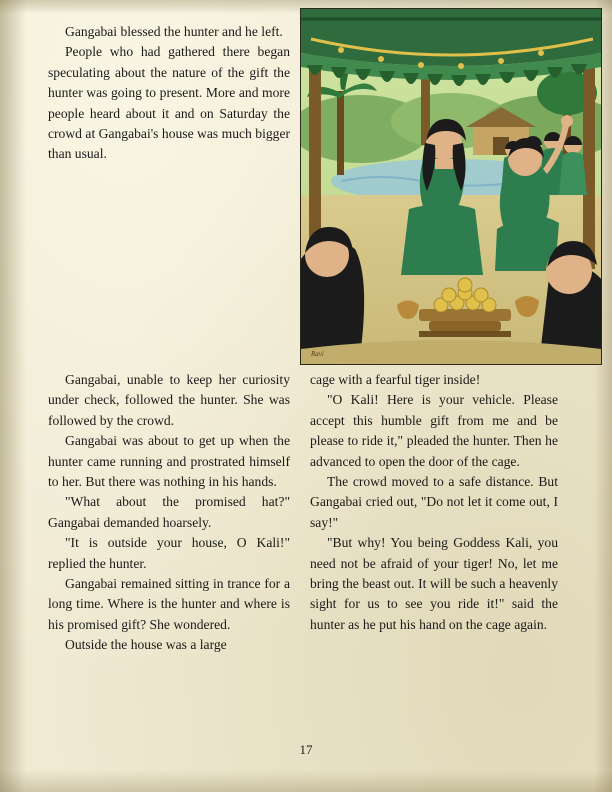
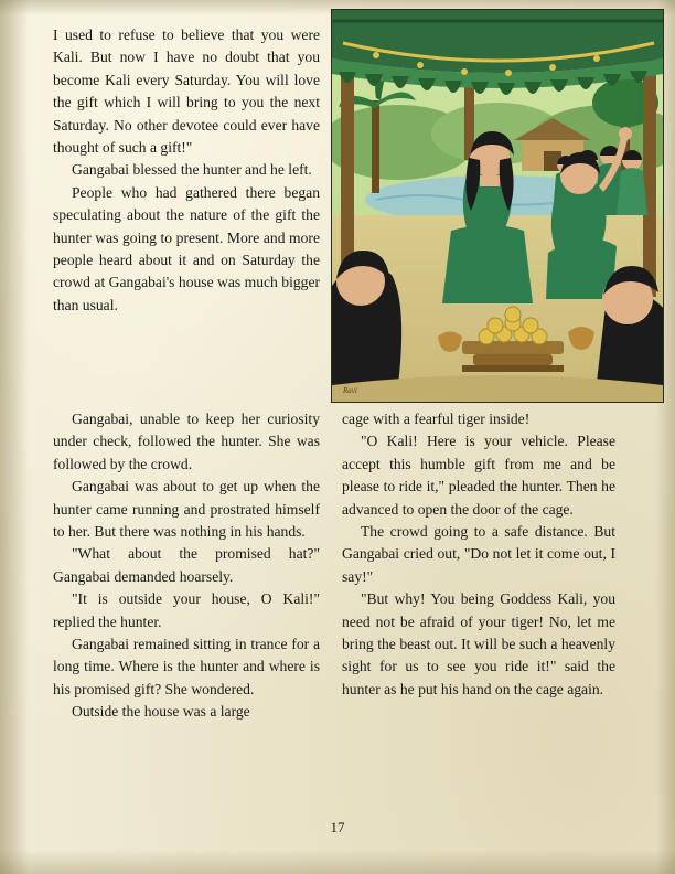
  Ravi
+ I used to refuse to believe that you were Kali. But now I have no doubt that you become Kali every Saturday. You will love the gift which I will bring to you the next Saturday. No other devotee could ever have thought of such a gift!"
  Gangabai blessed the hunter and he left.
  People who had gathered there began speculating about the nature of the gift the hunter was going to present. More and more people heard about it and on Saturday the crowd at Gangabai's house was much bigger than usual.
  Gangabai, unable to keep her curiosity under check, followed the hunter. She was followed by the crowd.
  Gangabai was about to get up when the hunter came running and prostrated himself to her. But there was nothing in his hands.
  "What about the promised hat?" Gangabai demanded hoarsely.
  "It is outside your house, O Kali!" replied the hunter.
  Gangabai remained sitting in trance for a long time. Where is the hunter and where is his promised gift? She wondered.
  Outside the house was a large
  cage with a fearful tiger inside!
  "O Kali! Here is your vehicle. Please accept this humble gift from me and be please to ride it," pleaded the hunter. Then he advanced to open the door of the cage.
- The crowd moved to a safe distance. But Gangabai cried out, "Do not let it come out, I say!"
+ The crowd going to a safe distance. But Gangabai cried out, "Do not let it come out, I say!"
  "But why! You being Goddess Kali, you need not be afraid of your tiger! No, let me bring the beast out. It will be such a heavenly sight for us to see you ride it!" said the hunter as he put his hand on the cage again.
  17
